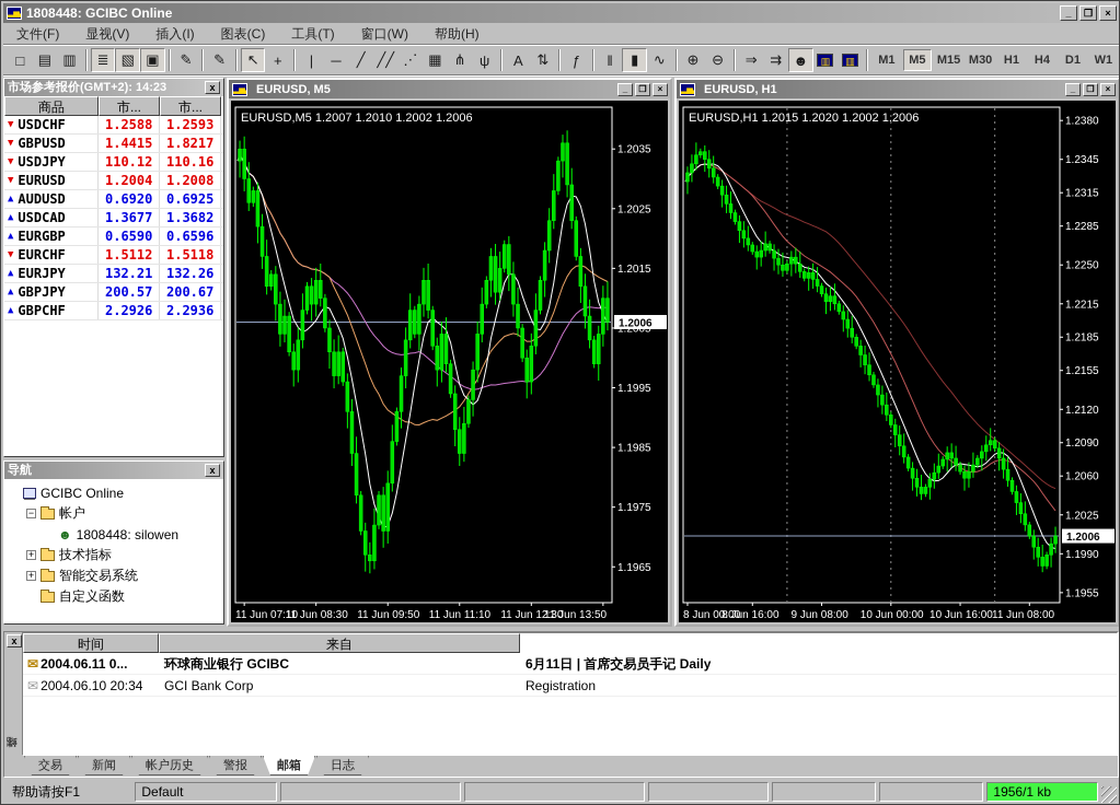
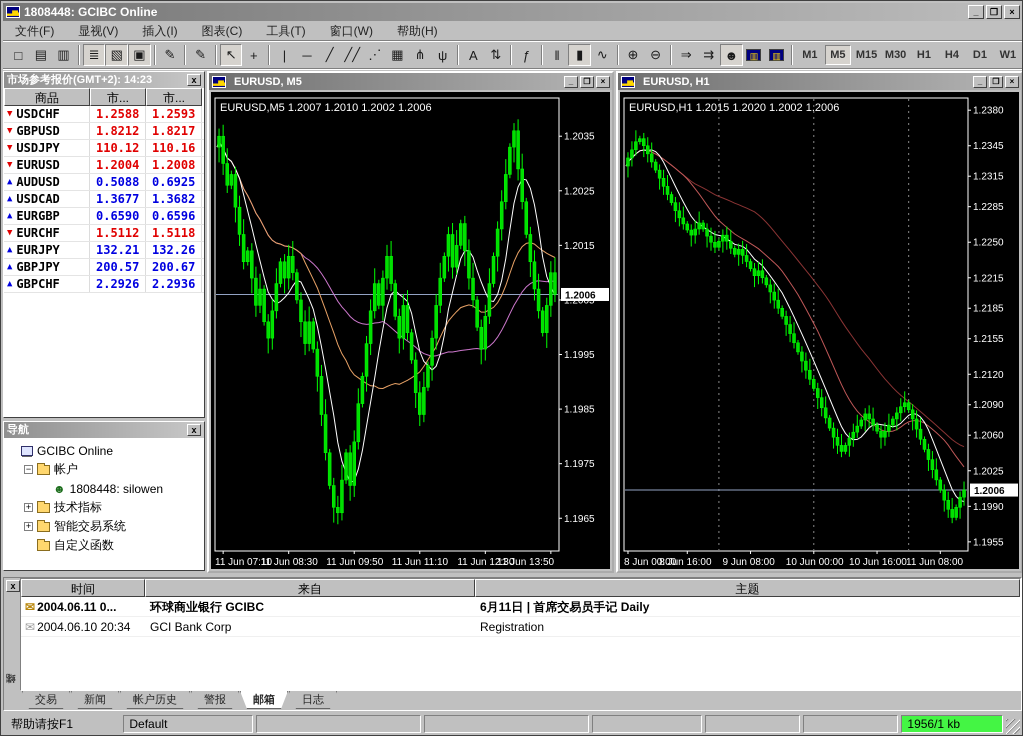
  1808448: GCIBC Online
  _
  ❒
  ×
  文件(F)
  显视(V)
  插入(I)
  图表(C)
  工具(T)
  窗口(W)
  帮助(H)
  □
  ▤
  ▥
  ≣
  ▧
  ▣
  ✎
  ✎
  ↖
  +
  |
  ─
  ╱
  ╱╱
  ⋰
  ▦
  ⋔
  ψ
  A
  ⇅
  ƒ
  ‖
  ▮
  ∿
  ⊕
  ⊖
  ⇒
  ⇉
  ☻
  ▥
  ▥
  M1
  M5
  M15
  M30
  H1
  H4
  D1
  W1
  市场参考报价(GMT+2): 14:23
  x
  商品
  市...
  市...
  ▼
  USDCHF
  1.2588
  1.2593
  ▼
  GBPUSD
- 1.4415
+ 1.8212
  1.8217
  ▼
  USDJPY
  110.12
  110.16
  ▼
  EURUSD
  1.2004
  1.2008
  ▲
  AUDUSD
- 0.6920
+ 0.5088
  0.6925
  ▲
  USDCAD
  1.3677
  1.3682
  ▲
  EURGBP
  0.6590
  0.6596
  ▼
  EURCHF
  1.5112
  1.5118
  ▲
  EURJPY
  132.21
  132.26
  ▲
  GBPJPY
  200.57
  200.67
  ▲
  GBPCHF
  2.2926
  2.2936
  导航
  x
  GCIBC Online
  −
  帐户
  ☻
  1808448: silowen
  +
  技术指标
  +
  智能交易系统
  自定义函数
  EURUSD, M5
  _
  ❒
  ×
  1.2035
  1.2025
  1.2015
  1.1995
  1.1985
  1.1975
  1.1965
  1.2006
  11 Jun 07:10
  11 Jun 08:30
  11 Jun 09:50
  11 Jun 11:10
  11 Jun 12:30
  11 Jun 13:50
  EURUSD,M5 1.2007 1.2010 1.2002 1.2006
  EURUSD, H1
  _
  ❒
  ×
  1.2380
  1.2345
  1.2315
  1.2285
  1.2250
  1.2215
  1.2185
  1.2155
  1.2120
  1.2090
  1.2060
  1.2025
  1.1990
  1.1955
  1.2006
  8 Jun 00:00
  8 Jun 16:00
  9 Jun 08:00
  10 Jun 00:00
  10 Jun 16:00
  11 Jun 08:00
  EURUSD,H1 1.2015 1.2020 1.2002 1.2006
  x
  时间
  来自
+ 主题
  ✉
  2004.06.11 0...
  环球商业银行 GCIBC
  6月11日 | 首席交易员手记 Daily
  ✉
  2004.06.10 20:34
  GCI Bank Corp
  Registration
  交易
  新闻
  帐户历史
  警报
  邮箱
  日志
  帮助请按F1
  Default
  1956/1 kb
